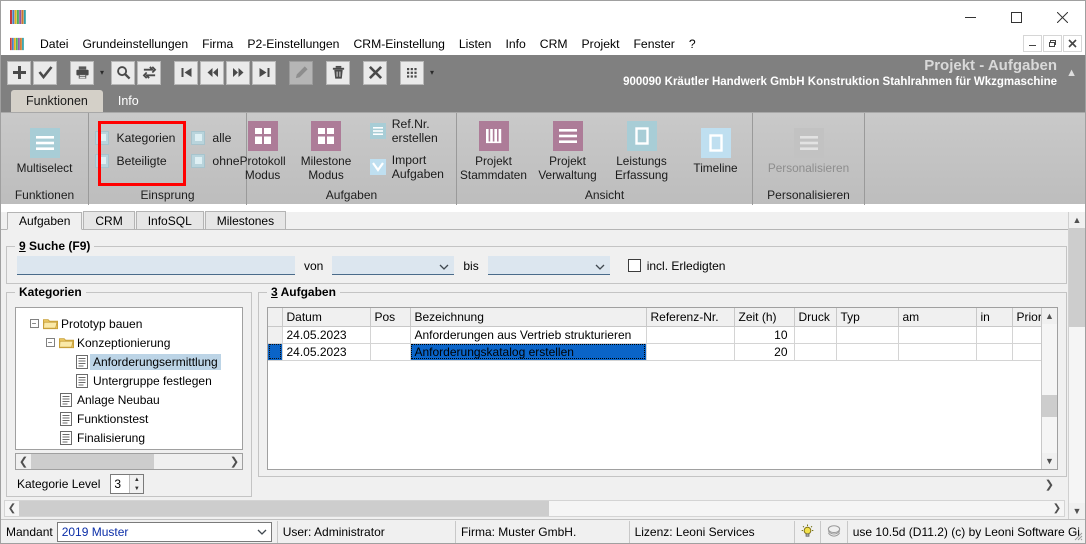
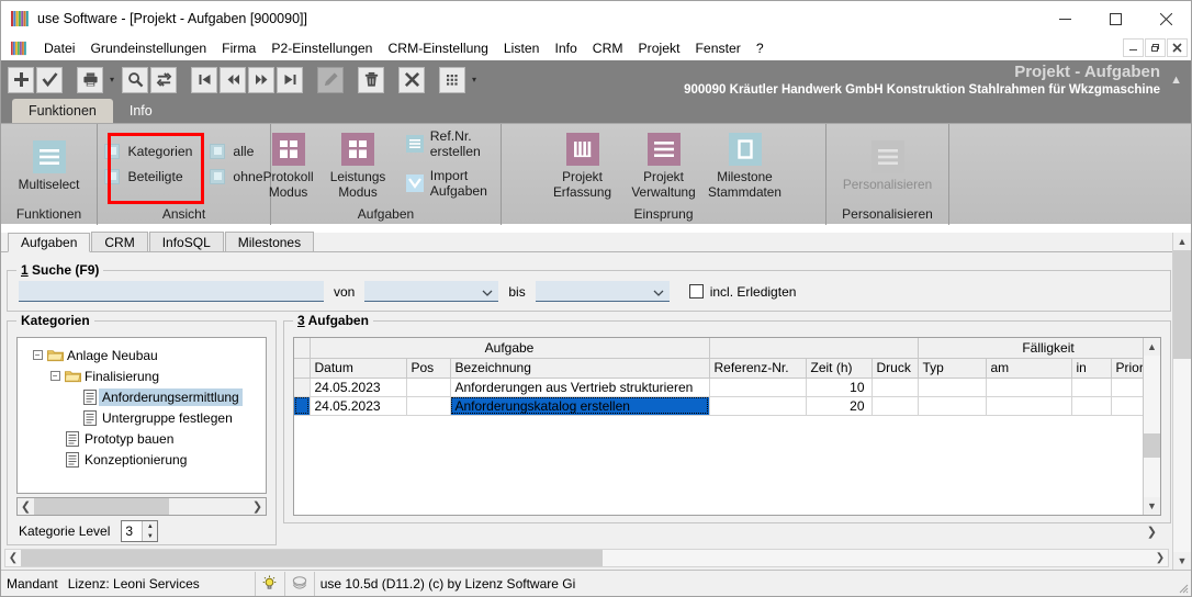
+ use Software - [Projekt - Aufgaben [900090]]
  Datei
  Grundeinstellungen
  Firma
  P2-Einstellungen
  CRM-Einstellung
  Listen
  Info
  CRM
  Projekt
  Fenster
  ?
  ▾
  ▾
  Projekt - Aufgaben
  900090 Kräutler Handwerk GmbH Konstruktion Stahlrahmen für Wkzgmaschine
  ▲
  Funktionen
  Info
  Multiselect
  Funktionen
  Kategorien
  Beteiligte
  alle
  ohne
- Einsprung
+ Ansicht
  Protokoll
  Modus
- Milestone
+ Leistungs
  Modus
  Ref.Nr. erstellen
  Import Aufgaben
  Aufgaben
  Projekt
- Stammdaten
+ Erfassung
  Projekt
  Verwaltung
- Leistungs
+ Milestone
- Erfassung
+ Stammdaten
- Timeline
- Ansicht
+ Einsprung
  Personalisieren
  Personalisieren
  Aufgaben
  CRM
  InfoSQL
  Milestones
- 9 Suche (F9)
+ 1 Suche (F9)
  von
  bis
  incl. Erledigten
  Kategorien
  −
- Prototyp bauen
+ Anlage Neubau
  −
- Konzeptionierung
+ Finalisierung
  Anforderungsermittlung
  Untergruppe festlegen
- Anlage Neubau
+ Prototyp bauen
- Funktionstest
- Finalisierung
+ Konzeptionierung
  ❮
  ❯
  Kategorie Level
  3
  3 Aufgaben
+ 	Aufgabe		Fälligkeit
  	Datum	Pos	Bezeichnung	Referenz-Nr.	Zeit (h)	Druck	Typ	am	in	Prior
  	24.05.2023		Anforderungen aus Vertrieb strukturieren		10
  	24.05.2023		Anforderungskatalog erstellen		20
  ▲
  ▼
  ❯
  ❮
  ❯
  ▲
  ▼
  Mandant
- 2019 Muster
- User: Administrator
- Firma: Muster GmbH.
  Lizenz: Leoni Services
- use 10.5d (D11.2) (c) by Leoni Software Gi
+ use 10.5d (D11.2) (c) by Lizenz Software Gi
